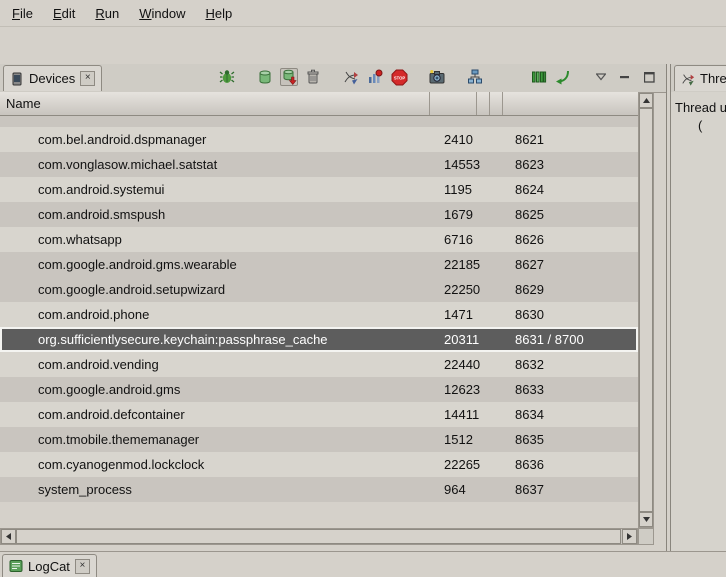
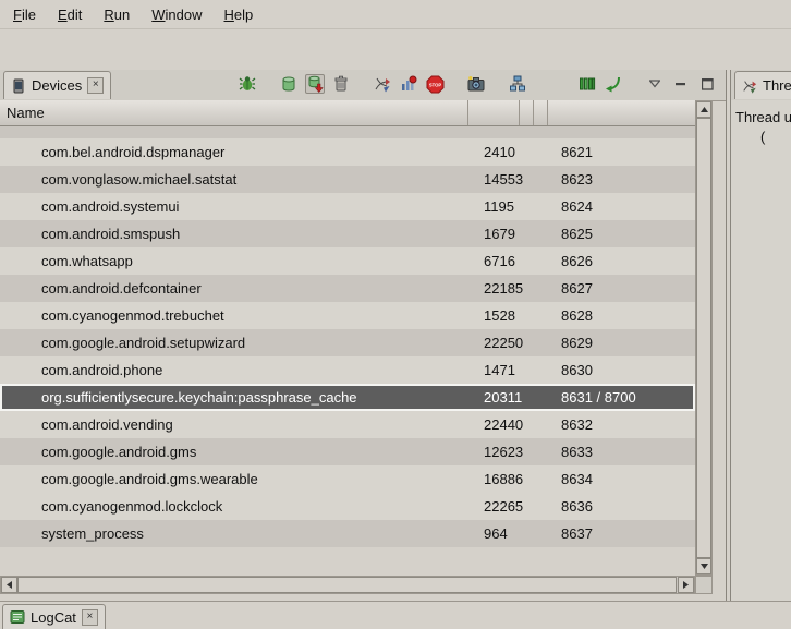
  File
  Edit
  Run
  Window
  Help
  Devices
  ×
  Name
  com.bel.android.dspmanager
  2410
  8621
  com.vonglasow.michael.satstat
  14553
  8623
  com.android.systemui
  1195
  8624
  com.android.smspush
  1679
  8625
  com.whatsapp
  6716
  8626
- com.google.android.gms.wearable
+ com.android.defcontainer
  22185
  8627
+ com.cyanogenmod.trebuchet
+ 1528
+ 8628
  com.google.android.setupwizard
  22250
  8629
  com.android.phone
  1471
  8630
  org.sufficientlysecure.keychain:passphrase_cache
  20311
  8631 / 8700
  com.android.vending
  22440
  8632
  com.google.android.gms
  12623
  8633
- com.android.defcontainer
+ com.google.android.gms.wearable
- 14411
+ 16886
  8634
- com.tmobile.thememanager
- 1512
- 8635
  com.cyanogenmod.lockclock
  22265
  8636
  system_process
  964
  8637
  Thread u
  (
  LogCat
  ×
